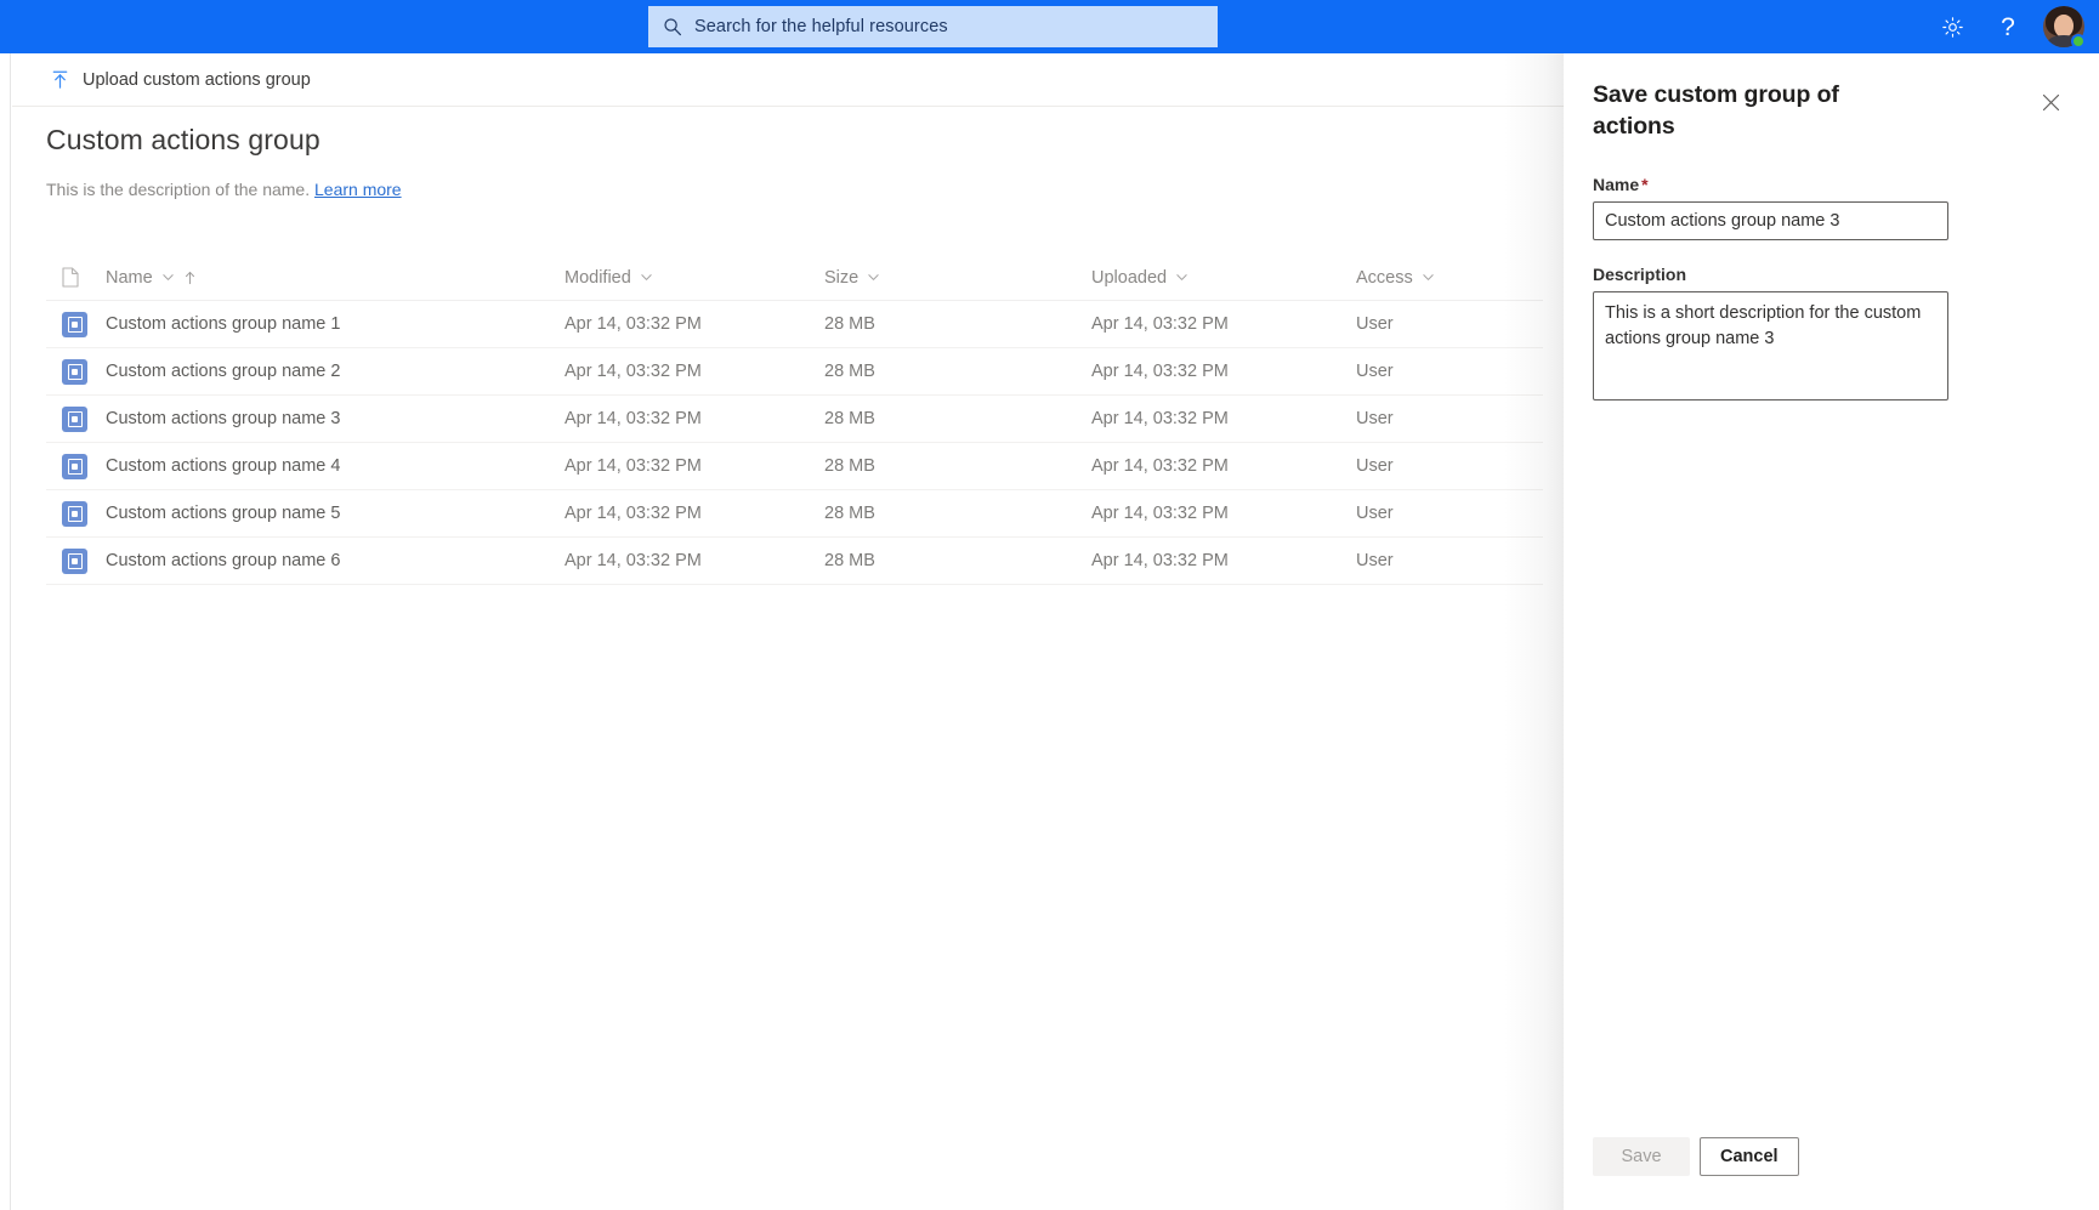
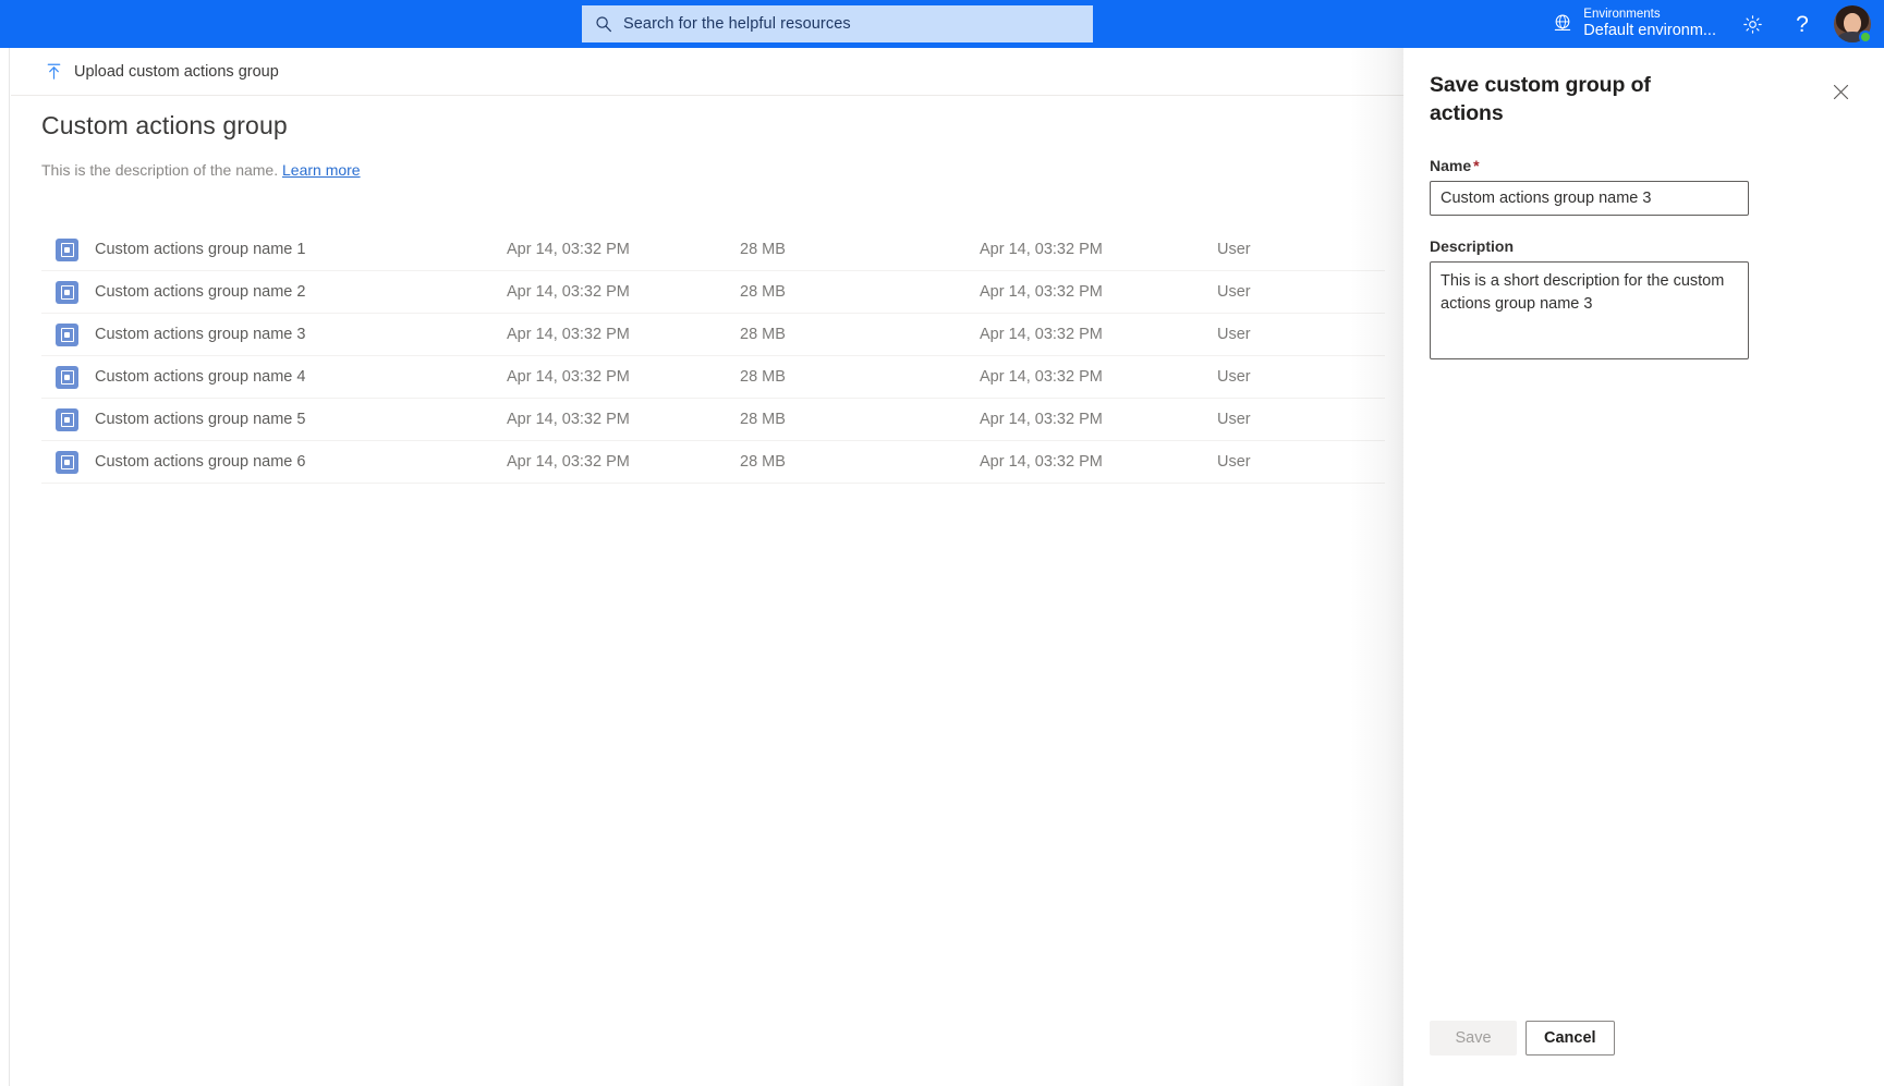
  Search for the helpful resources
+ Environments
+ Default environm...
  ?
  Upload custom actions group
  Custom actions group
  This is the description of the name. Learn more
- Name
- Modified
- Size
- Uploaded
- Access
  Custom actions group name 1
  Apr 14, 03:32 PM
  28 MB
  Apr 14, 03:32 PM
  User
  Custom actions group name 2
  Apr 14, 03:32 PM
  28 MB
  Apr 14, 03:32 PM
  User
  Custom actions group name 3
  Apr 14, 03:32 PM
  28 MB
  Apr 14, 03:32 PM
  User
  Custom actions group name 4
  Apr 14, 03:32 PM
  28 MB
  Apr 14, 03:32 PM
  User
  Custom actions group name 5
  Apr 14, 03:32 PM
  28 MB
  Apr 14, 03:32 PM
  User
  Custom actions group name 6
  Apr 14, 03:32 PM
  28 MB
  Apr 14, 03:32 PM
  User
  Save custom group of actions
  Name *
  Custom actions group name 3
  Description
  Save
  Cancel
